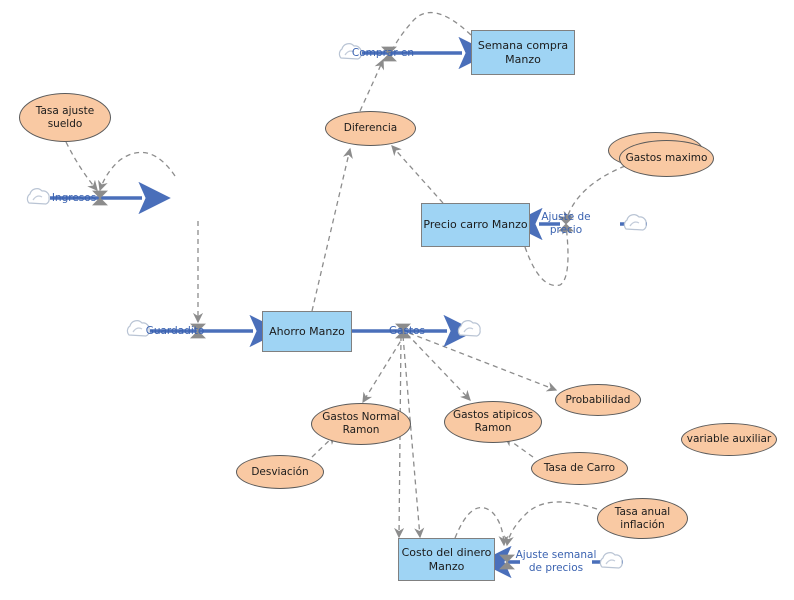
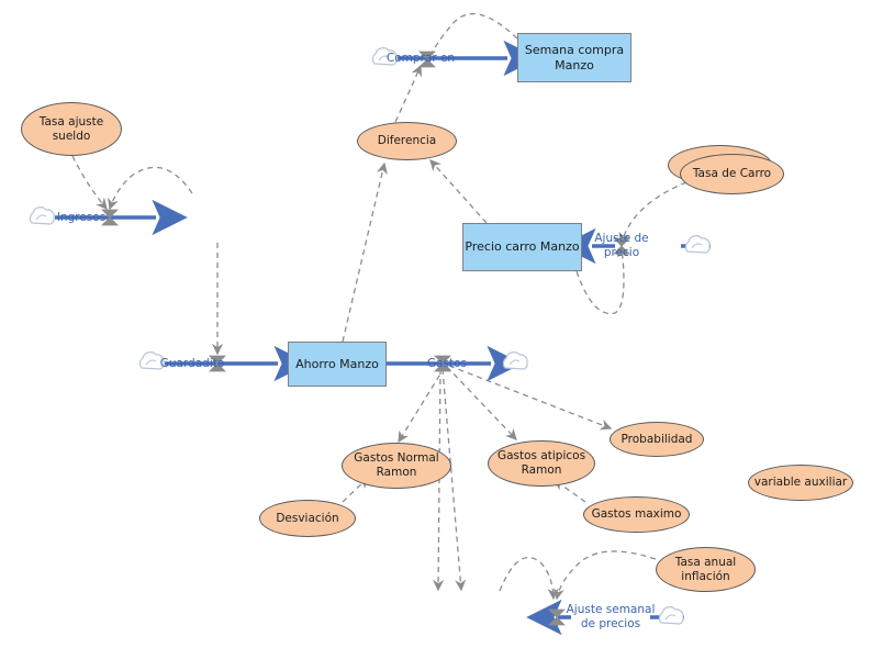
  Semana compra Manzo
  Precio carro Manzo
  Ahorro Manzo
- Costo del dinero Manzo
  Tasa ajuste sueldo
  Diferencia
- Gastos maximo
+ Tasa de Carro
  Gastos Normal Ramon
  Gastos atipicos Ramon
  Probabilidad
  Desviación
- Tasa de Carro
+ Gastos maximo
  variable auxiliar
  Tasa anual inflación
  Comprar en
  Ingresos
  Guardadito
  Gastos
  Ajuste de precio
  Ajuste semanal de precios
